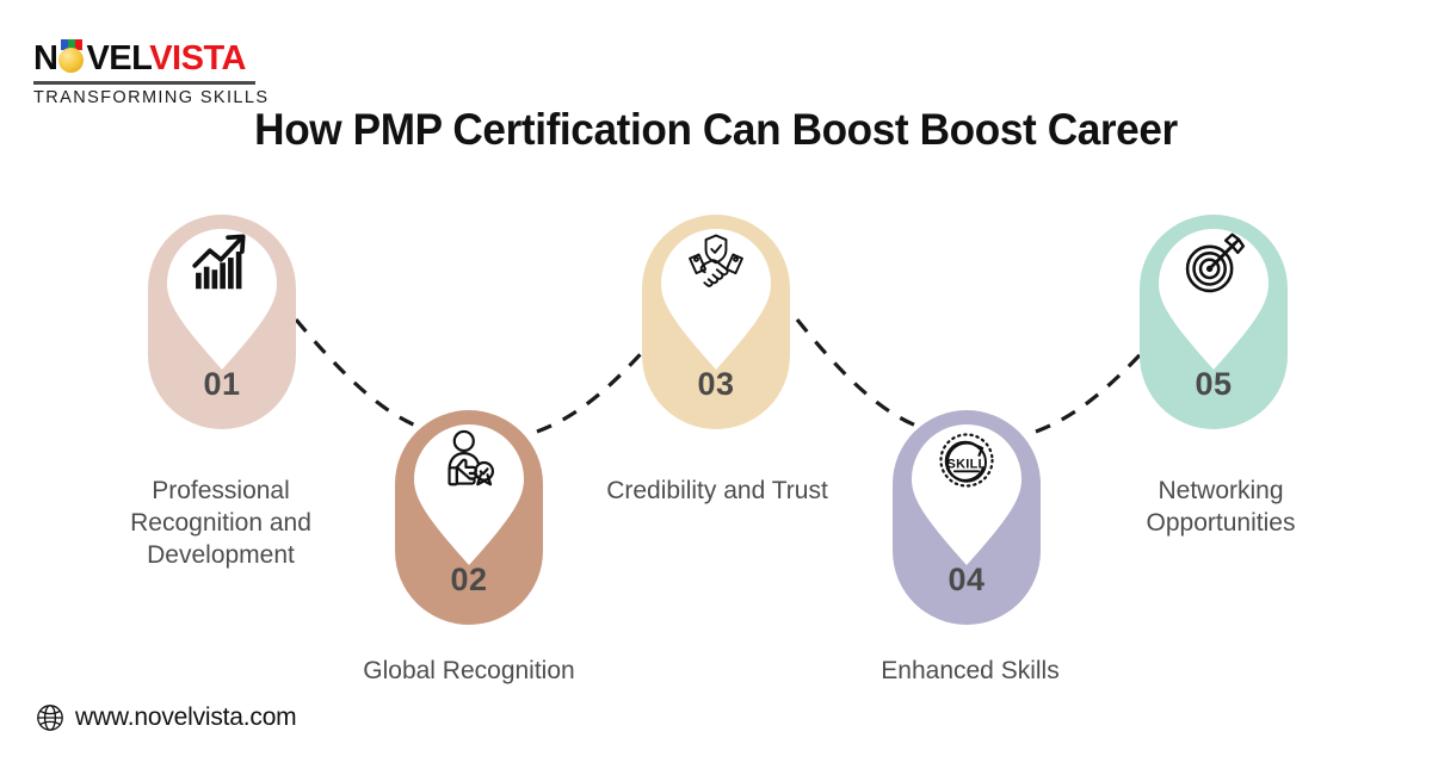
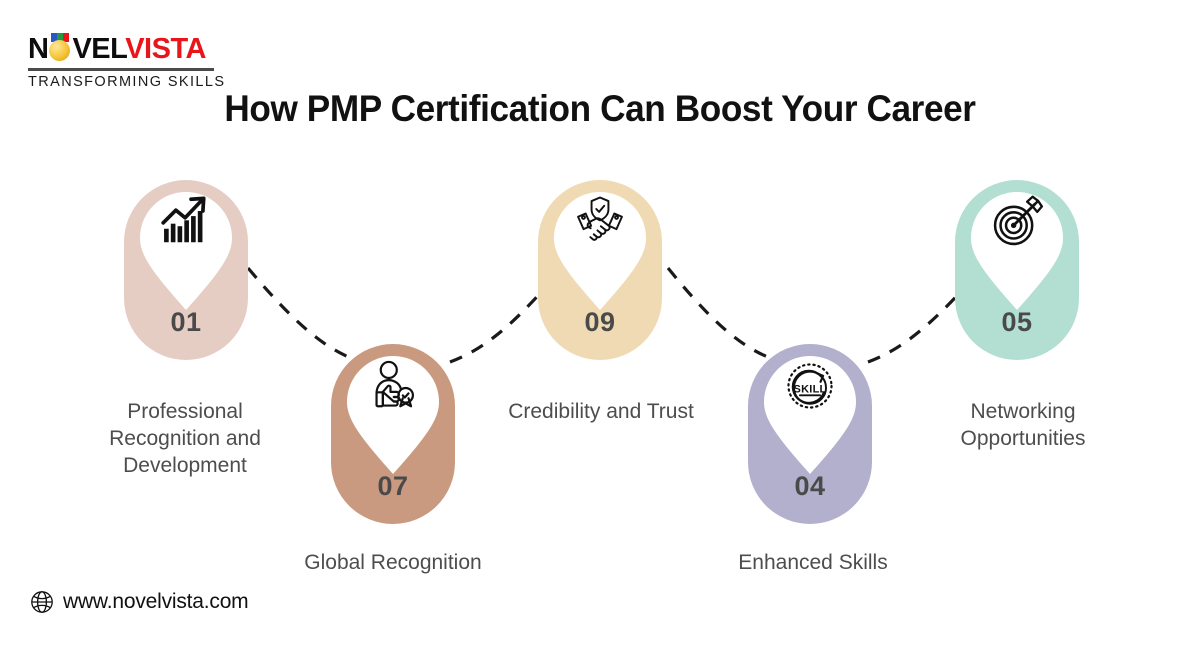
  N VELVISTA
  TRANSFORMING SKILL
- How PMP Certification Can Boost Boost Career
+ How PMP Certification Can Boost Your Career
  01
  Professional
  Recognition and
  Development
- 02
+ 07
  Global Recognition
- 03
+ 09
  Credibility and Trust
  SKILL
  04
  Enhanced Skills
  05
  Networking
  Opportunities
  www.novelvista.com
